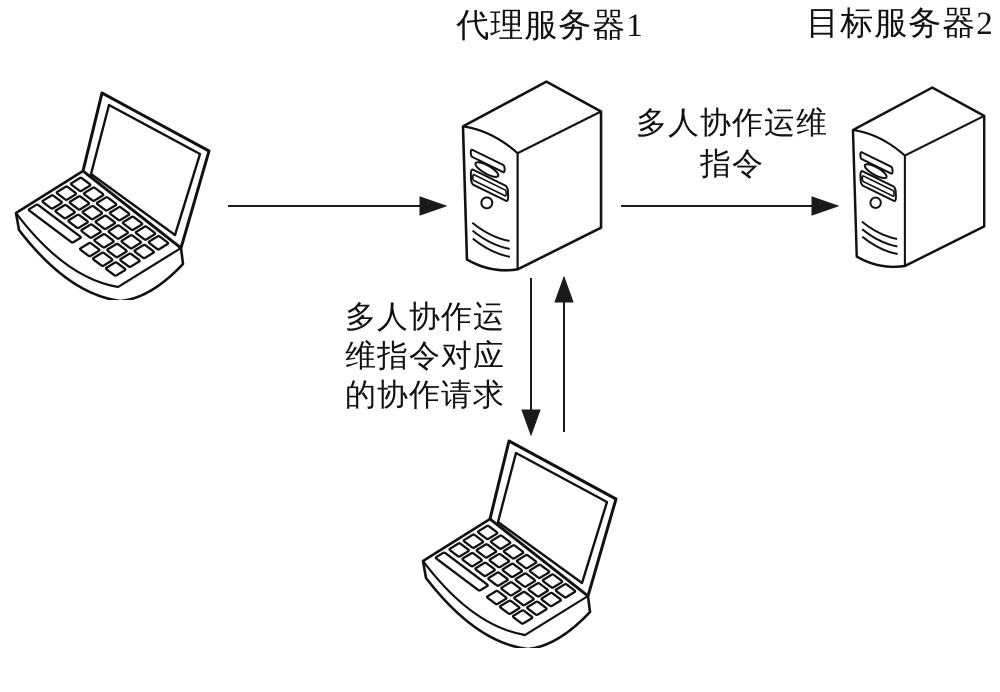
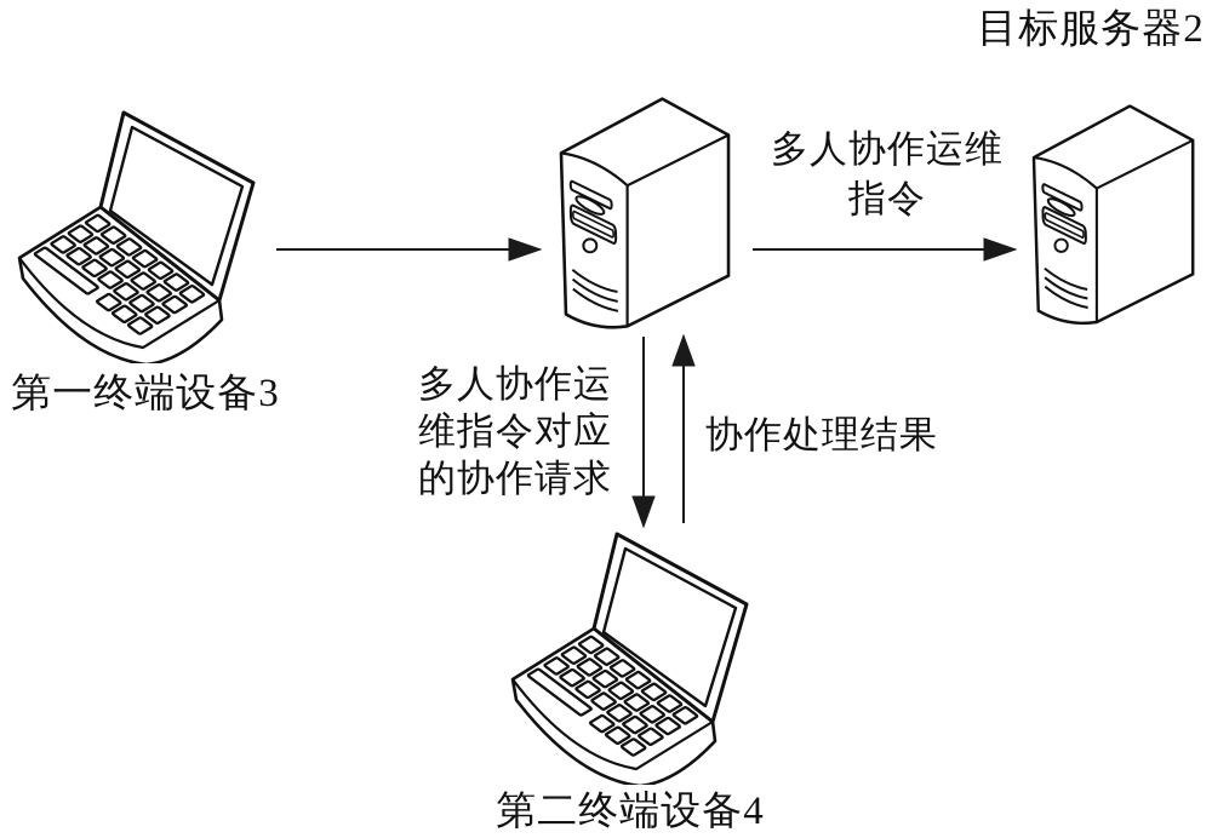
- 代理服务器1
  目标服务器2
+ 第一终端设备3
+ 第二终端设备4
  多人协作运维
  指令
  多人协作运
  维指令对应
  的协作请求
+ 协作处理结果
